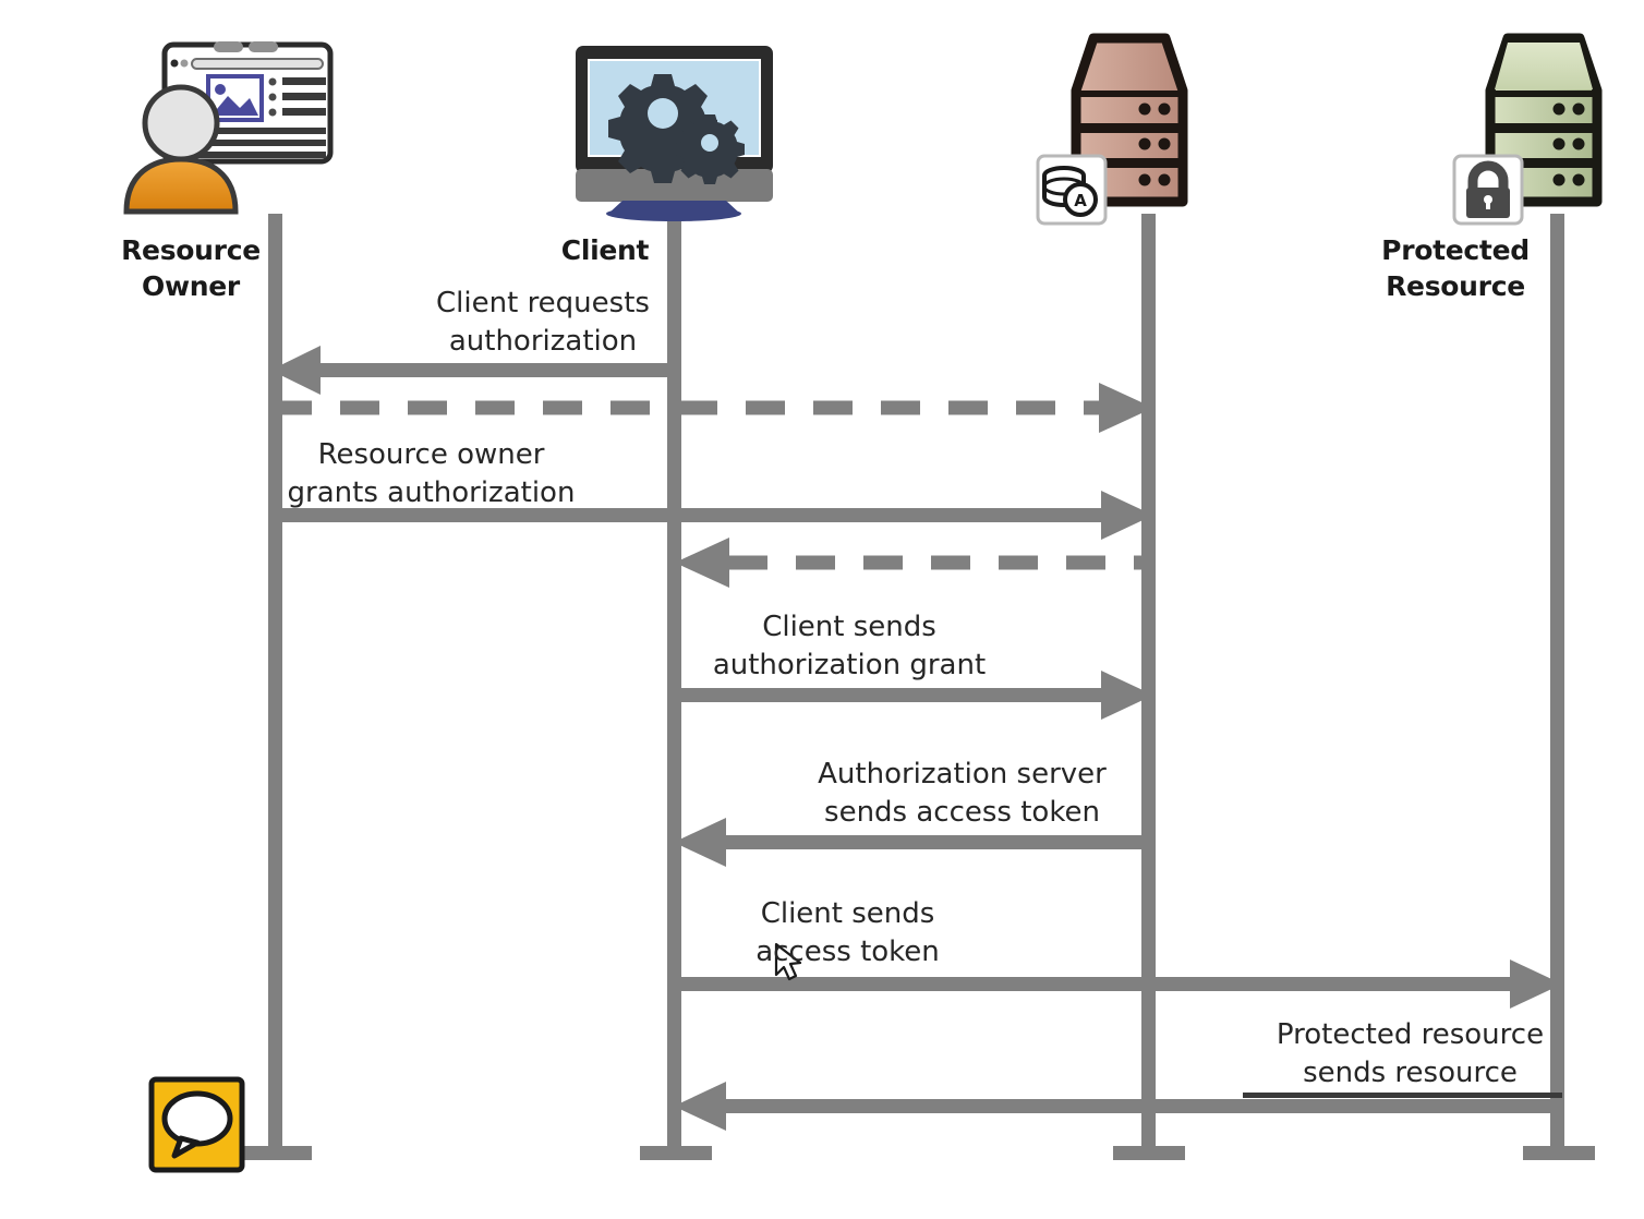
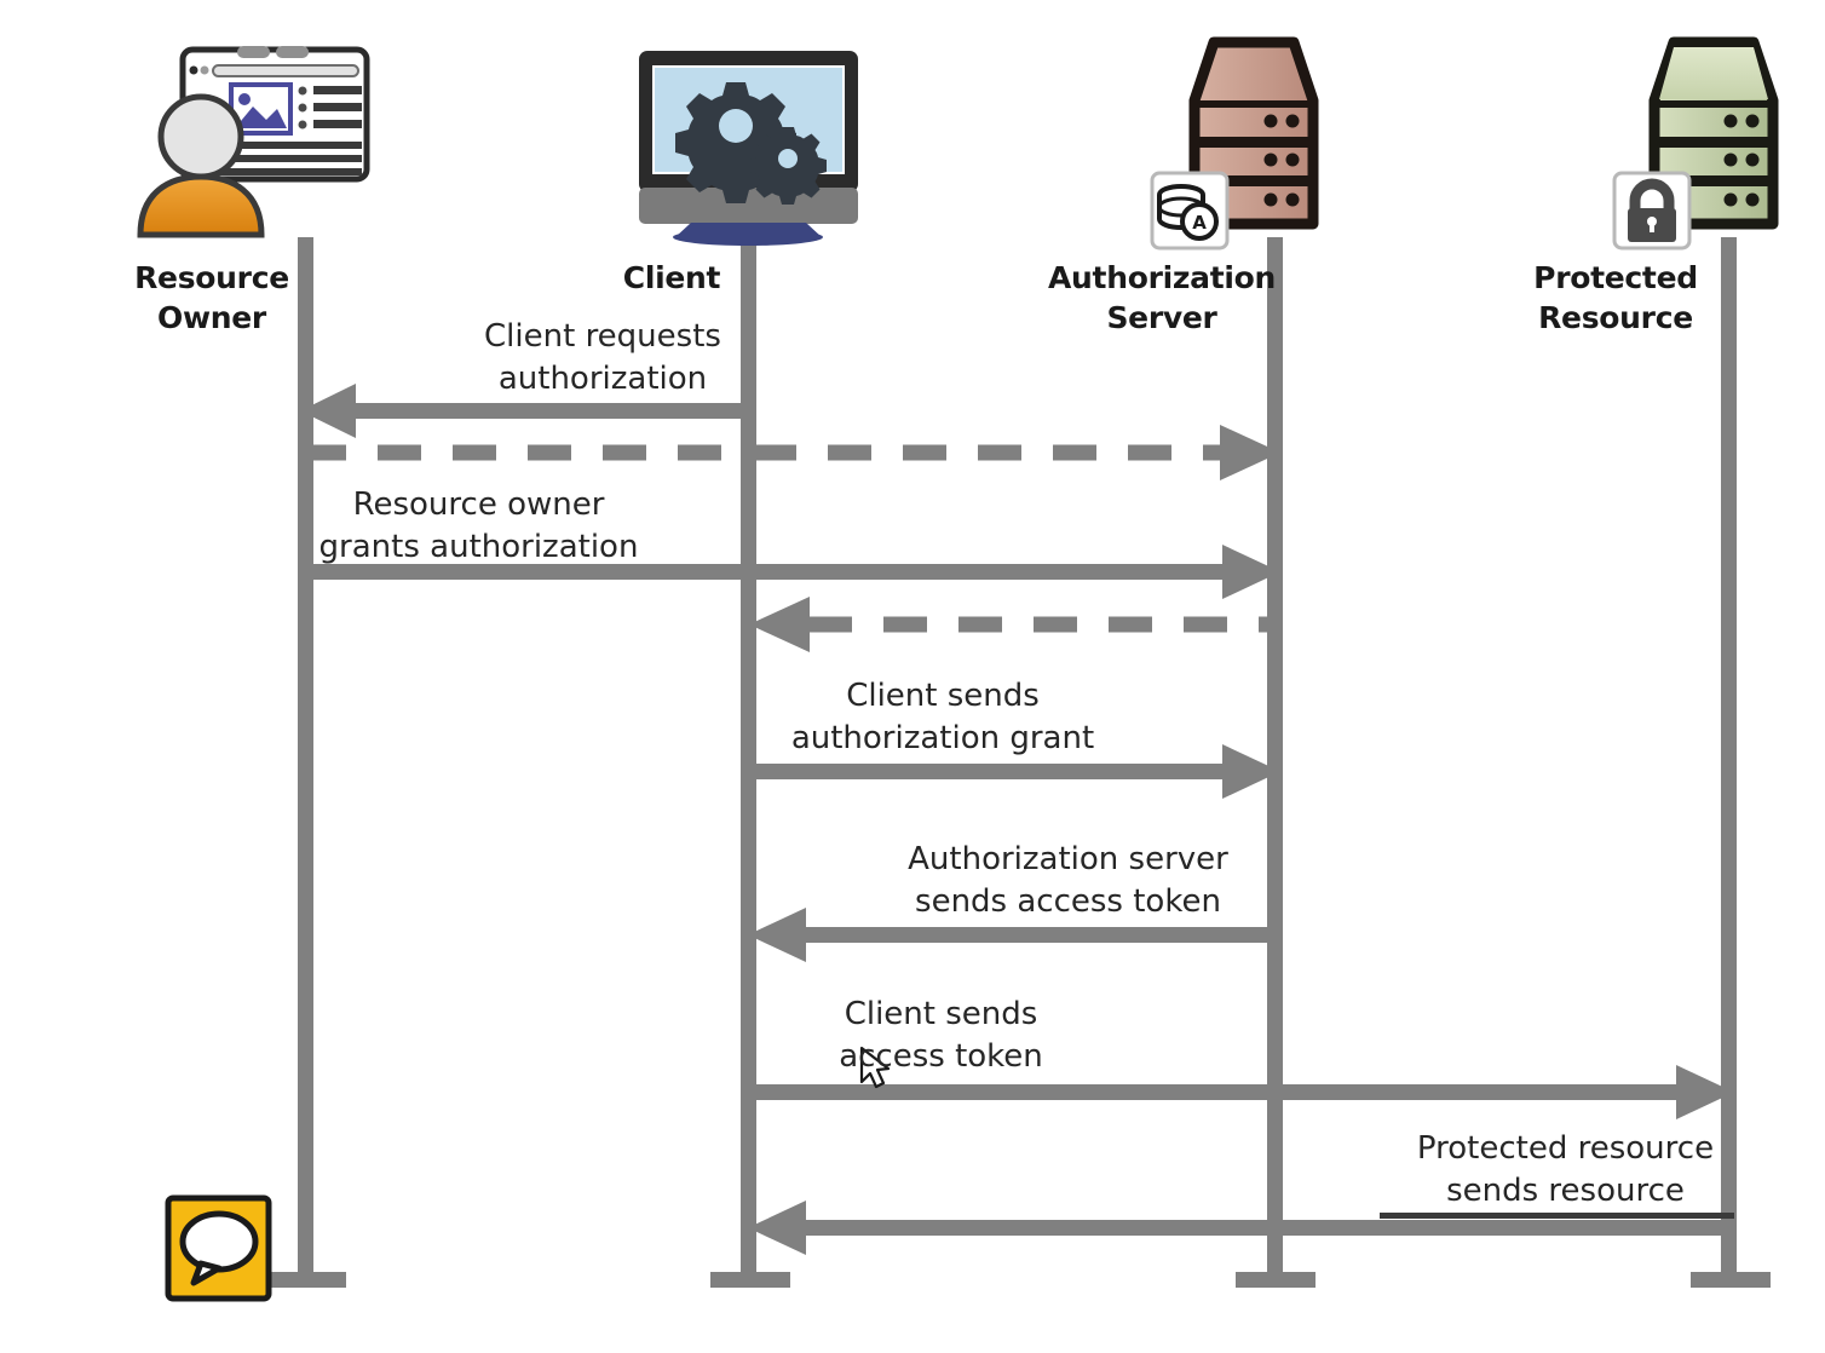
  A
  Resource
  Owner
  Client
+ Authorization
+ Server
  Protected
  Resource
  Client requests
  authorization
  Resource owner
  grants authorization
  Client sends
  authorization grant
  Authorization server
  sends access token
  Client sends
  access token
  Protected resource
  sends resource
